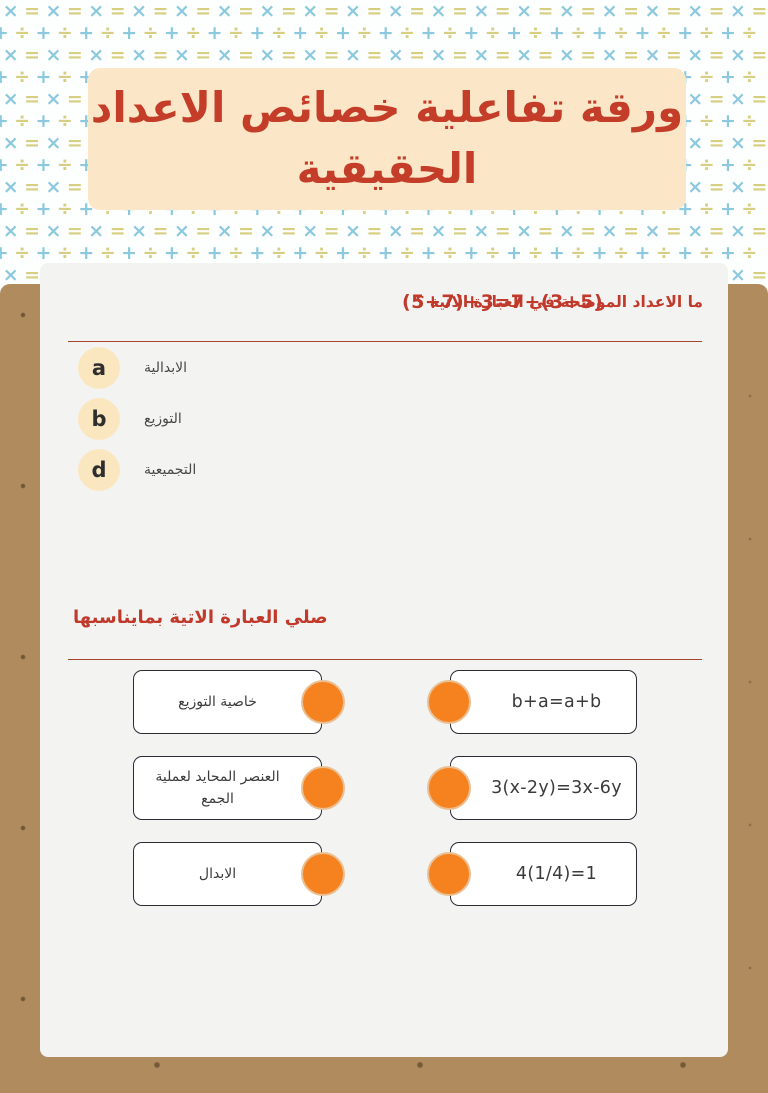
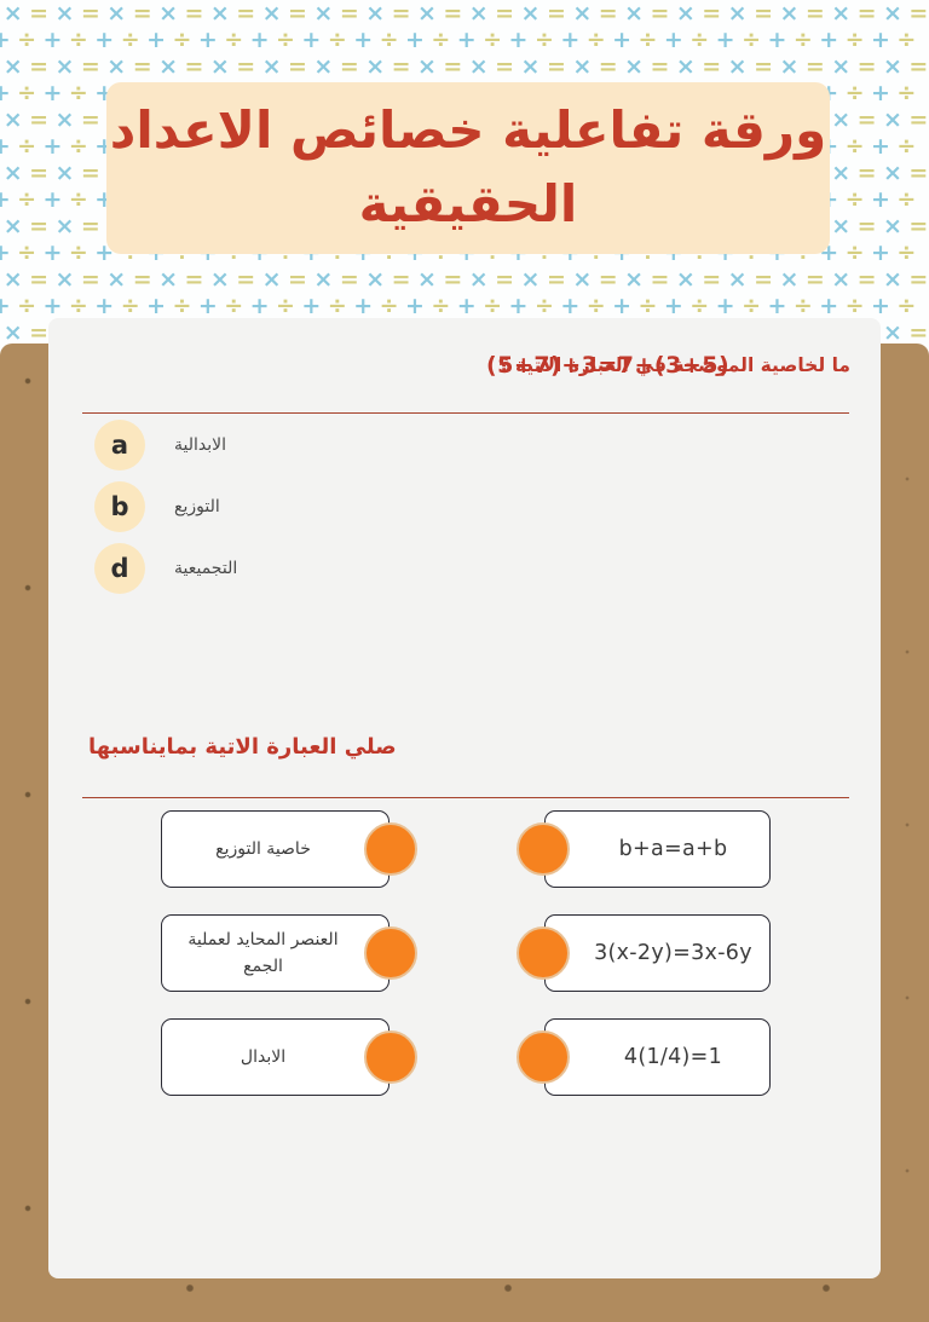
  × = × = × = × = × = × = × = × = × = × = × = × = × = × = × = × = × = × =
  + ÷ + ÷ + ÷ + ÷ + ÷ + ÷ + ÷ + ÷ + ÷ + ÷ + ÷ + ÷ + ÷ + ÷ + ÷ + ÷ + ÷ + ÷
  × = × = × = × = × = × = × = × = × = × = × = × = × = × = × = × = × = × =
  × = × = × = × = × = × = × = × = × = × = × = × = × = × = × = × = × = × =
  + ÷ + ÷ + ÷ + ÷ + ÷ + ÷ + ÷ + ÷ + ÷ + ÷ + ÷ + ÷ + ÷ + ÷ + ÷ + ÷ + ÷ + ÷
  ورقة تفاعلية خصائص الاعداد
  الحقيقية
- ما الاعداد الموضحة في العبارة الاتية ؟
+ ما لخاصية الموضحة في العبارة الاتية ؟
  (5+7)+3=7+(3+5)
  a
  الابدالية
  b
  التوزيع
  d
  التجميعية
  صلي العبارة الاتية بمايناسبها
  خاصية التوزيع
  b+a=a+b
  العنصر المحايد لعملية الجمع
  3(x-2y)=3x-6y
  الابدال
  4(1/4)=1
